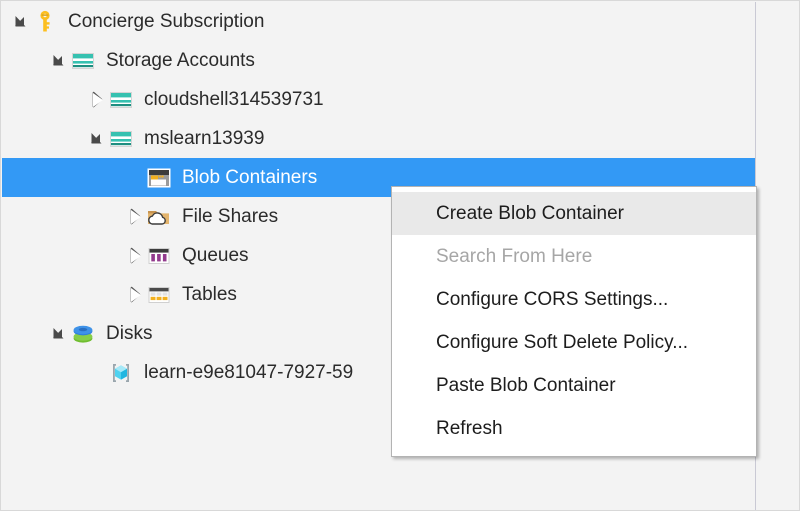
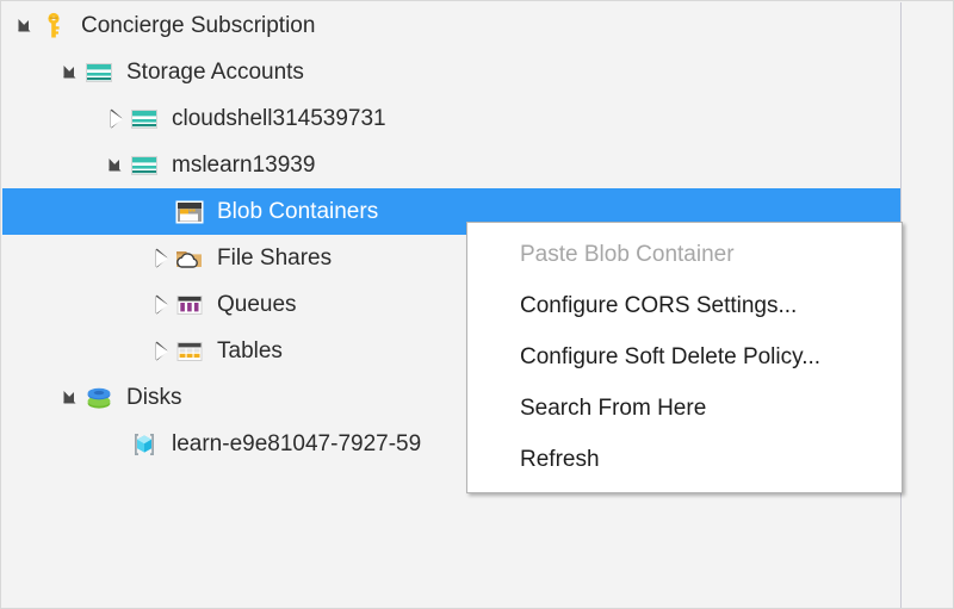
  Concierge Subscription
  Storage Accounts
  cloudshell314539731
  mslearn13939
  Blob Containers
  File Shares
  Queues
  Tables
  Disks
  learn-e9e81047-7927-59
- Create Blob Container
- Search From Here
+ Paste Blob Container
  Configure CORS Settings...
  Configure Soft Delete Policy...
- Paste Blob Container
+ Search From Here
  Refresh
